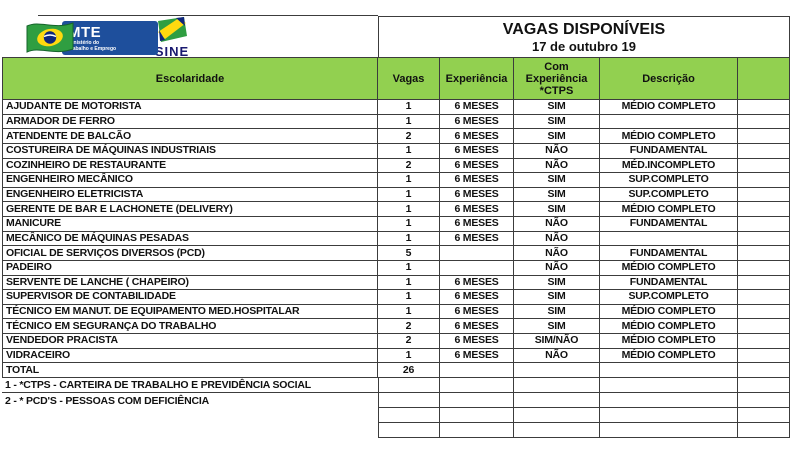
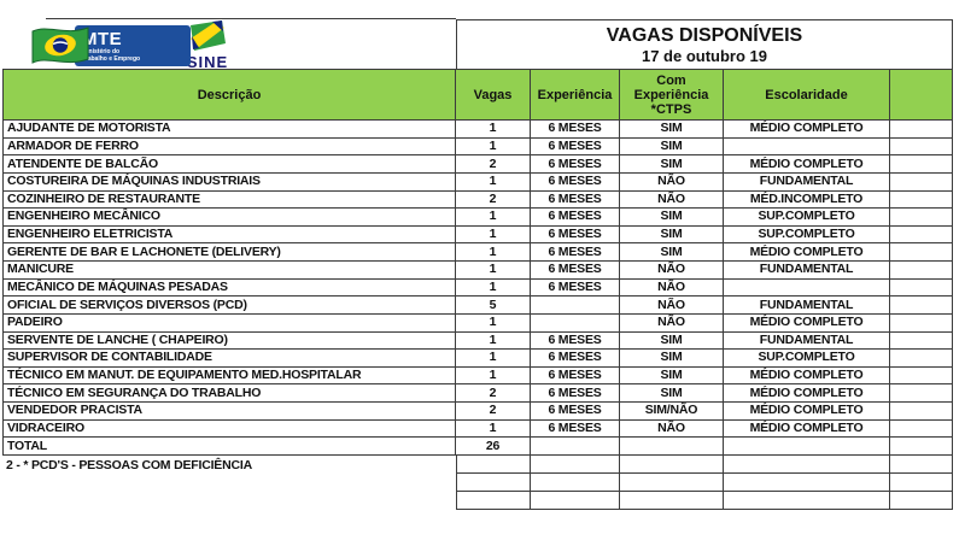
  MTE
  SINE
  VAGAS DISPONÍVEIS
  17 de outubro 19
- Escolaridade
+ Descrição
  Vagas
  Experiência
  Com
  Experiência
  *CTPS
- Descrição
+ Escolaridade
  AJUDANTE DE MOTORISTA
  1
  6 MESES
  SIM
  MÉDIO COMPLETO
  ARMADOR DE FERRO
  1
  6 MESES
  SIM
  ATENDENTE DE BALCÃO
  2
  6 MESES
  SIM
  MÉDIO COMPLETO
  COSTUREIRA DE MÁQUINAS INDUSTRIAIS
  1
  6 MESES
  NÃO
  FUNDAMENTAL
  COZINHEIRO DE RESTAURANTE
  2
  6 MESES
  NÃO
  MÉD.INCOMPLETO
  ENGENHEIRO MECÂNICO
  1
  6 MESES
  SIM
  SUP.COMPLETO
  ENGENHEIRO ELETRICISTA
  1
  6 MESES
  SIM
  SUP.COMPLETO
  GERENTE DE BAR E LACHONETE (DELIVERY)
  1
  6 MESES
  SIM
  MÉDIO COMPLETO
  MANICURE
  1
  6 MESES
  NÃO
  FUNDAMENTAL
  MECÂNICO DE MÁQUINAS PESADAS
  1
  6 MESES
  NÃO
  OFICIAL DE SERVIÇOS DIVERSOS (PCD)
  5
  NÃO
  FUNDAMENTAL
  PADEIRO
  1
  NÃO
  MÉDIO COMPLETO
  SERVENTE DE LANCHE ( CHAPEIRO)
  1
  6 MESES
  SIM
  FUNDAMENTAL
  SUPERVISOR DE CONTABILIDADE
  1
  6 MESES
  SIM
  SUP.COMPLETO
  TÉCNICO EM MANUT. DE EQUIPAMENTO MED.HOSPITALAR
  1
  6 MESES
  SIM
  MÉDIO COMPLETO
  TÉCNICO EM SEGURANÇA DO TRABALHO
  2
  6 MESES
  SIM
  MÉDIO COMPLETO
  VENDEDOR PRACISTA
  2
  6 MESES
  SIM/NÃO
  MÉDIO COMPLETO
  VIDRACEIRO
  1
  6 MESES
  NÃO
  MÉDIO COMPLETO
  TOTAL
  26
- 1 - *CTPS - CARTEIRA DE TRABALHO E PREVIDÊNCIA SOCIAL
  2 - * PCD'S - PESSOAS COM DEFICIÊNCIA
